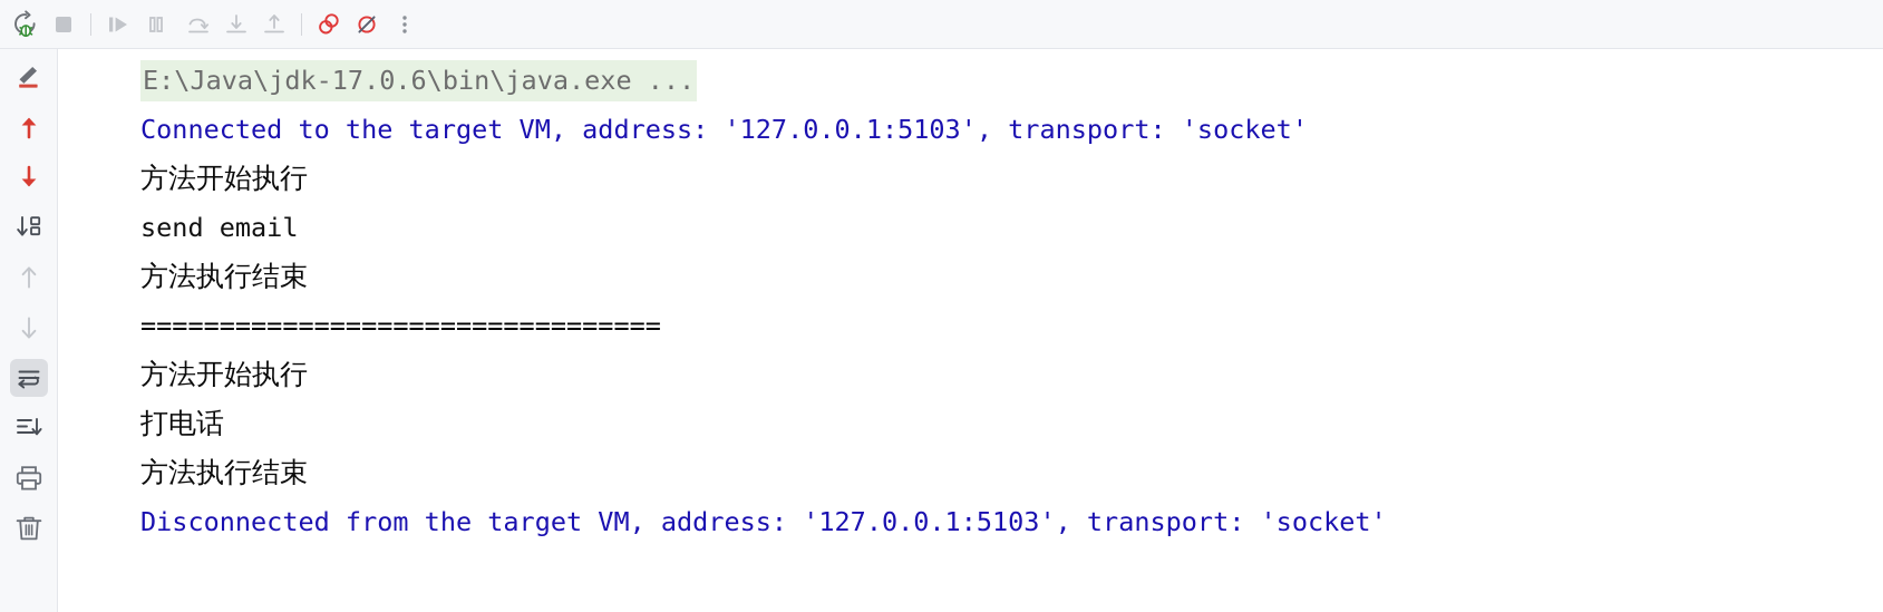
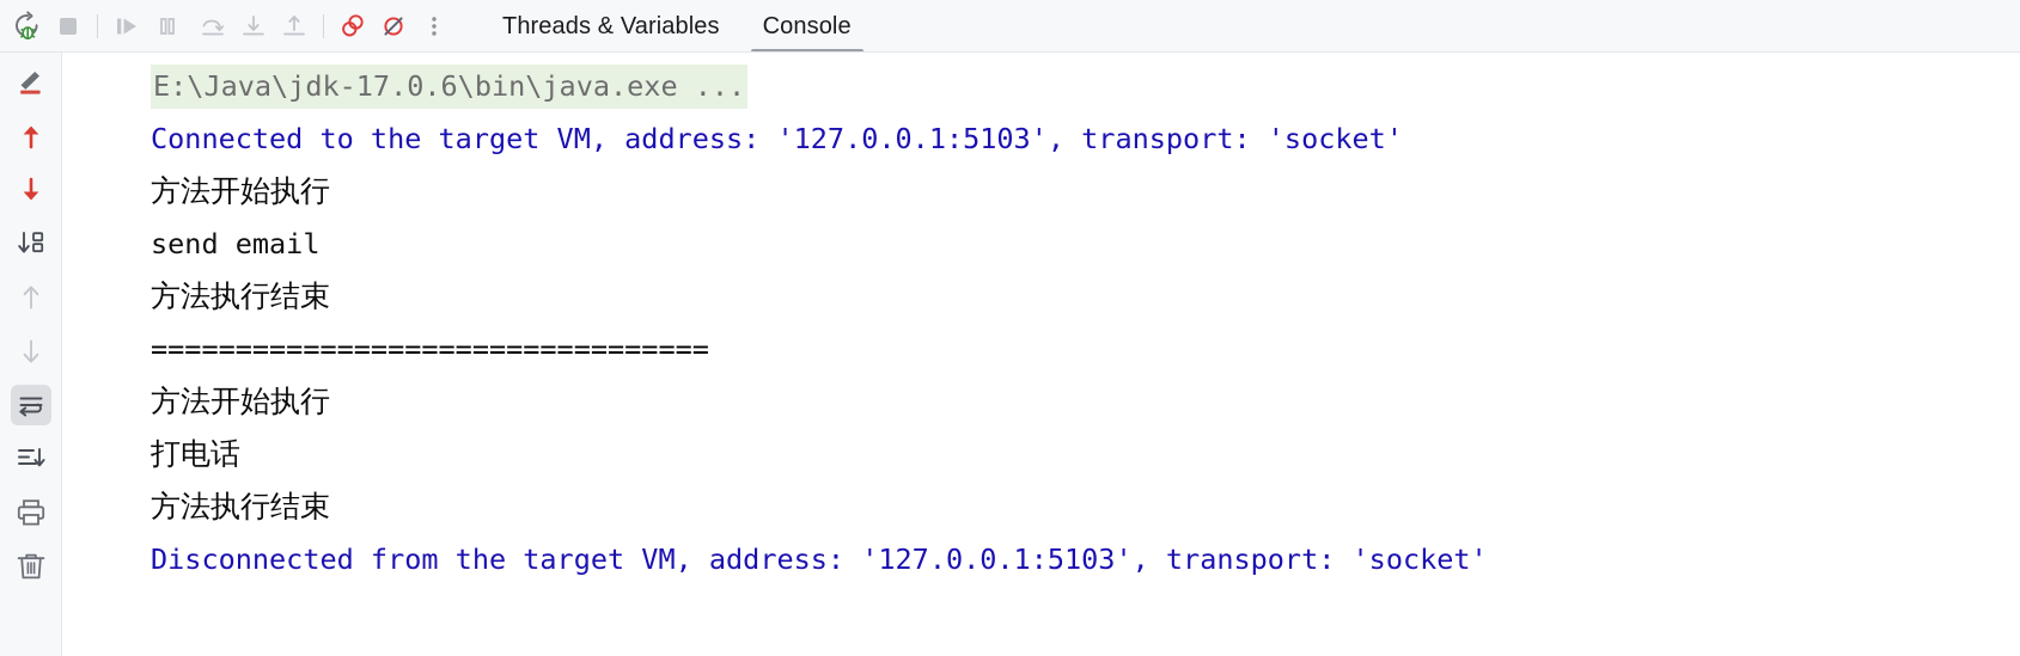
+ Threads & Variables
+ Console
  E:\Java\jdk-17.0.6\bin\java.exe ...
  Connected to the target VM, address: '127.0.0.1:5103', transport: 'socket'
  方法开始执行
  send email
  方法执行结束
  =================================
  方法开始执行
  打电话
  方法执行结束
  Disconnected from the target VM, address: '127.0.0.1:5103', transport: 'socket'
